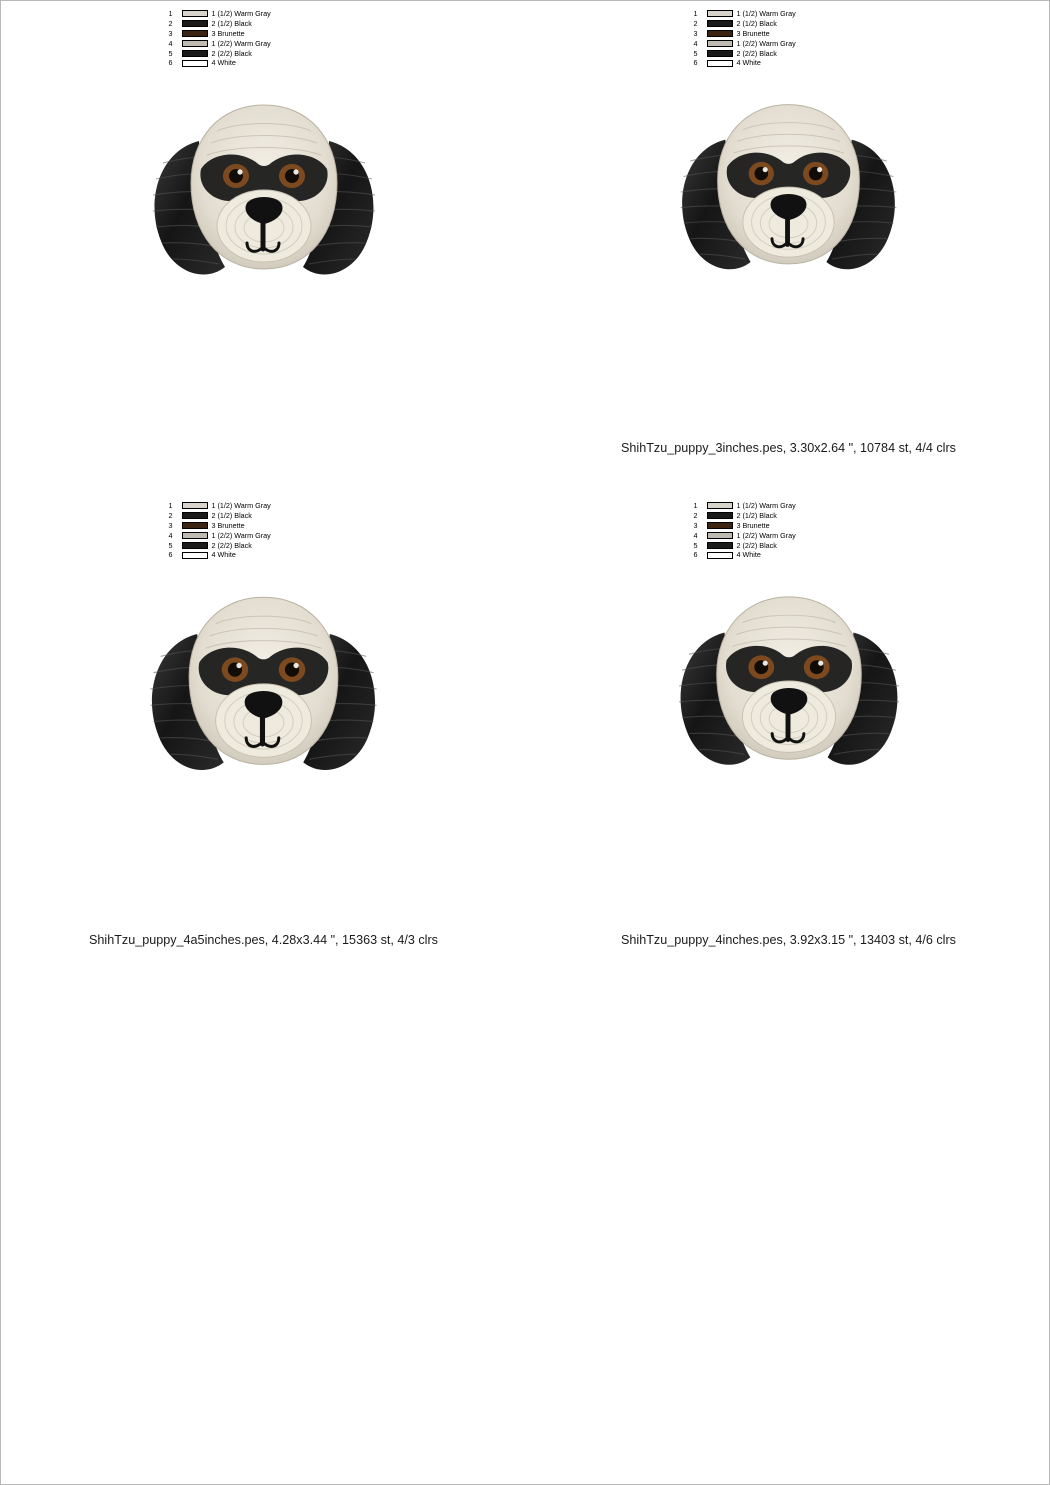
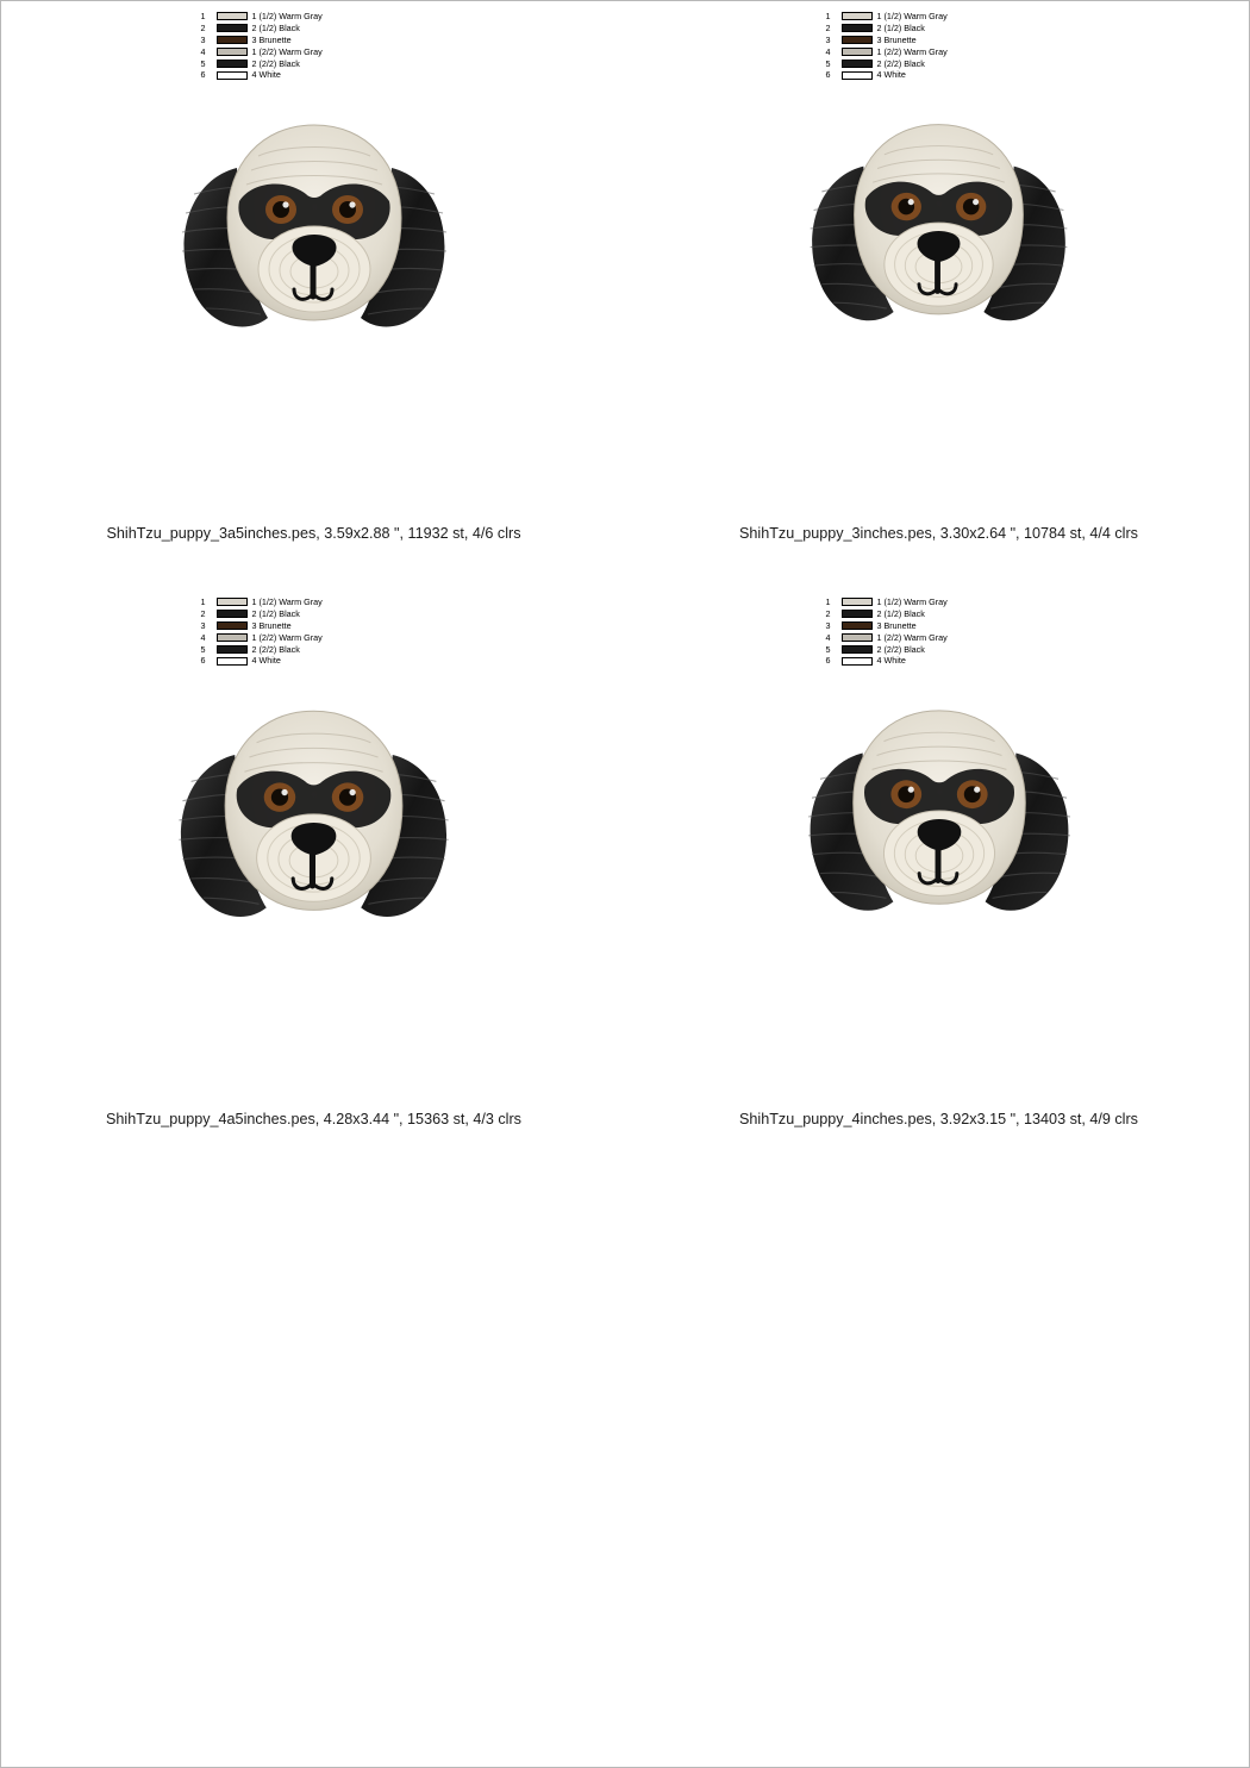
  1
  1 (1/2) Warm Gray
  2
  2 (1/2) Black
  3
  3 Brunette
  4
  1 (2/2) Warm Gray
  5
  2 (2/2) Black
  6
  4 White
+ ShihTzu_puppy_3a5inches.pes, 3.59x2.88 ", 11932 st, 4/6 clrs
  1
  1 (1/2) Warm Gray
  2
  2 (1/2) Black
  3
  3 Brunette
  4
  1 (2/2) Warm Gray
  5
  2 (2/2) Black
  6
  4 White
  ShihTzu_puppy_3inches.pes, 3.30x2.64 ", 10784 st, 4/4 clrs
  1
  1 (1/2) Warm Gray
  2
  2 (1/2) Black
  3
  3 Brunette
  4
  1 (2/2) Warm Gray
  5
  2 (2/2) Black
  6
  4 White
  ShihTzu_puppy_4a5inches.pes, 4.28x3.44 ", 15363 st, 4/3 clrs
  1
  1 (1/2) Warm Gray
  2
  2 (1/2) Black
  3
  3 Brunette
  4
  1 (2/2) Warm Gray
  5
  2 (2/2) Black
  6
  4 White
- ShihTzu_puppy_4inches.pes, 3.92x3.15 ", 13403 st, 4/6 clrs
+ ShihTzu_puppy_4inches.pes, 3.92x3.15 ", 13403 st, 4/9 clrs
